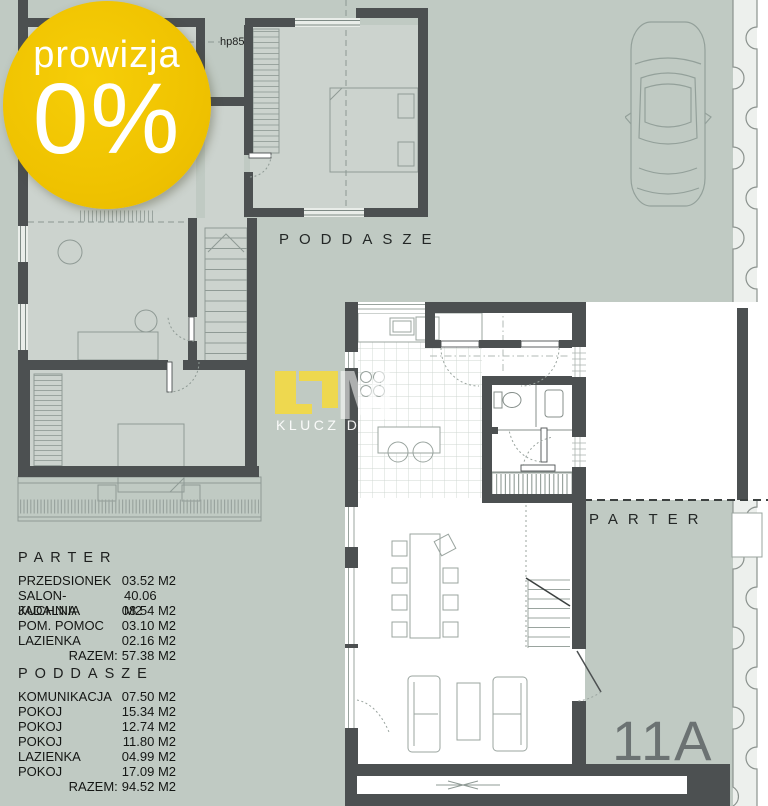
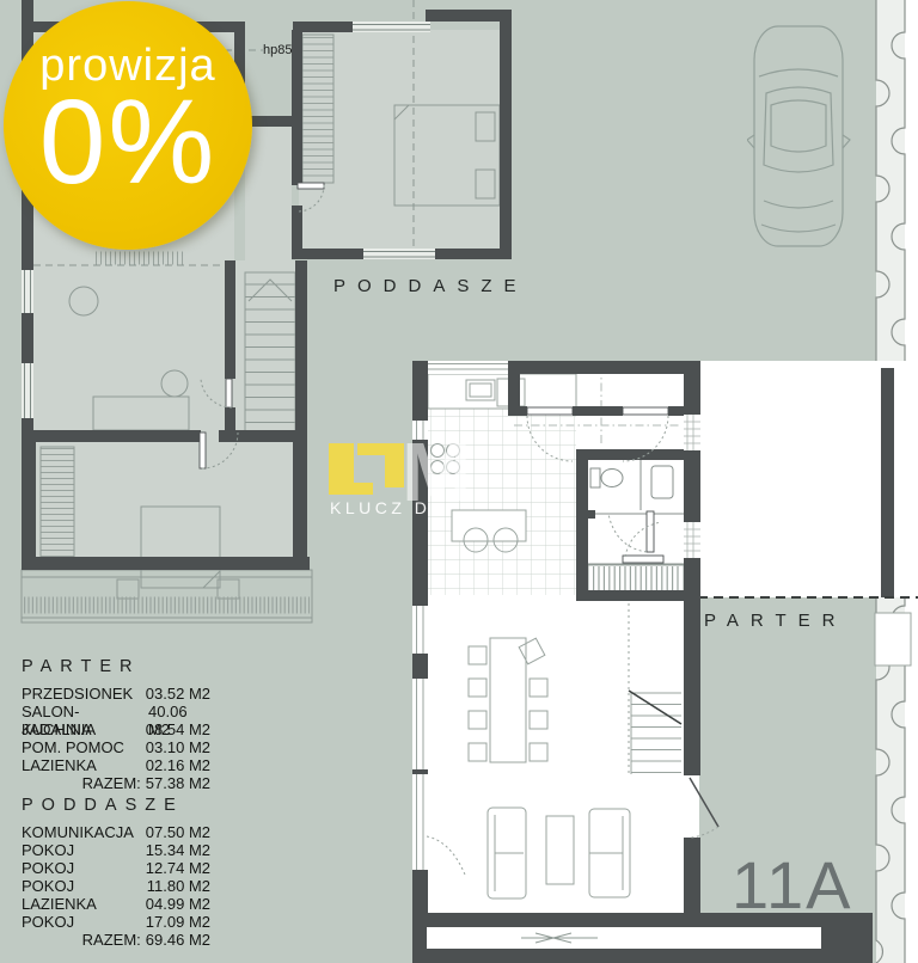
  M
  KLUCZ DO
  prowizja
  0%
  hp85
  PODDASZE
  PARTER
  11A
  PARTER
  PRZEDSIONEK
  03.52 M2
  SALON-JADALNIA
  40.06 M2
  KUCHNIA
  08.54 M2
  POM. POMOC
  03.10 M2
  LAZIENKA
  02.16 M2
  RAZEM:
  57.38 M2
  PODDASZE
  KOMUNIKACJA
  07.50 M2
  POKOJ
  15.34 M2
  POKOJ
  12.74 M2
  POKOJ
  11.80 M2
  LAZIENKA
  04.99 M2
  POKOJ
  17.09 M2
  RAZEM:
- 94.52 M2
+ 69.46 M2
